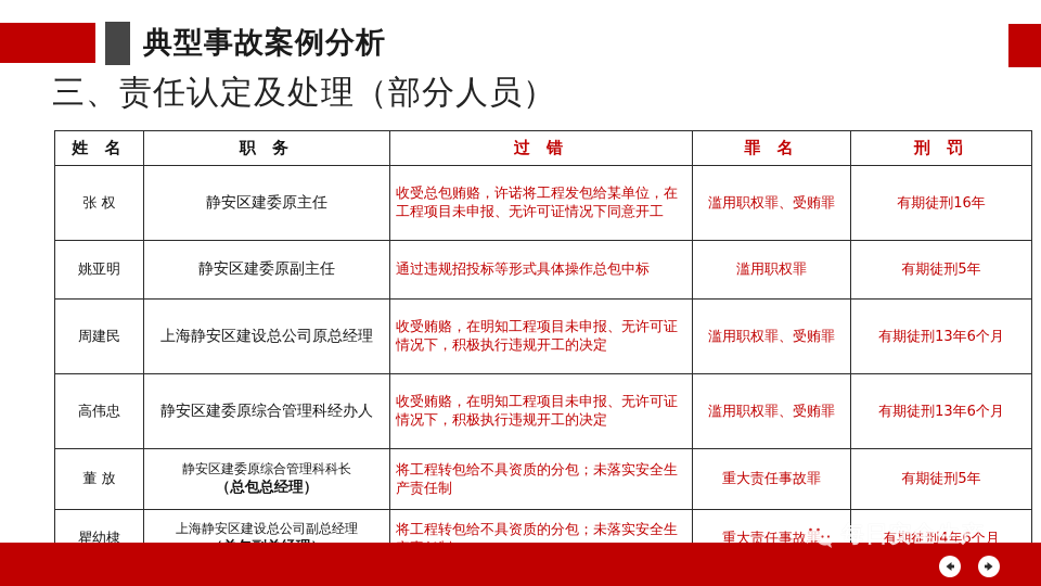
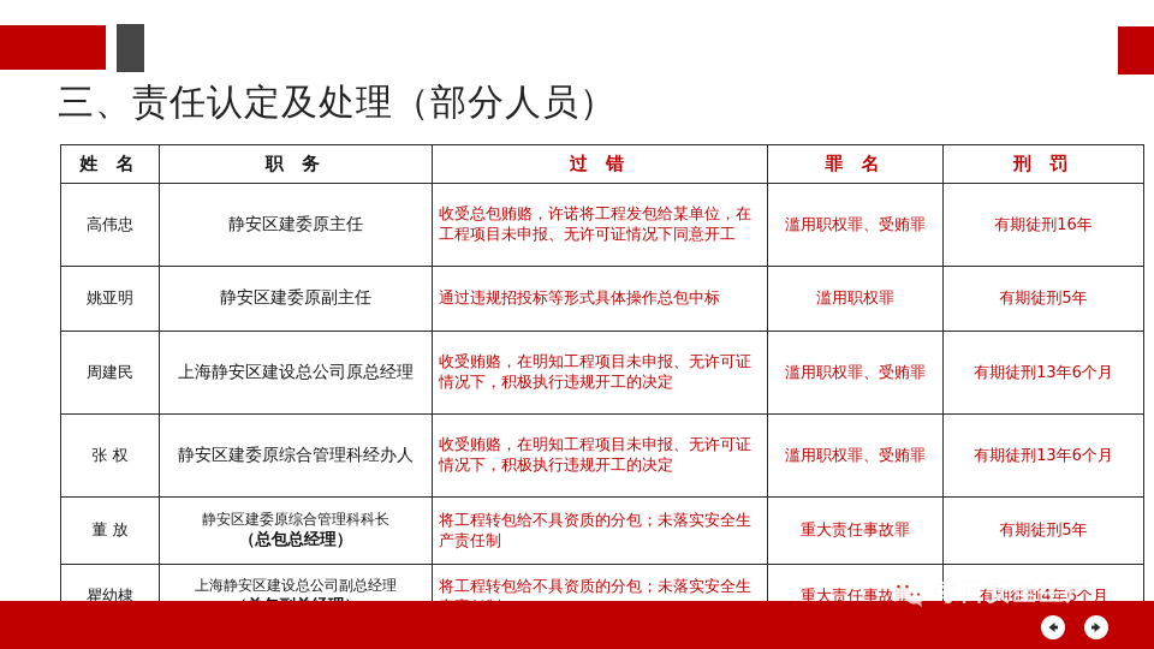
- 典型事故案例分析
  三、责任认定及处理（部分人员）
  姓 名	职 务	过 错	罪 名	刑 罚
- 张 权	静安区建委原主任	收受总包贿赂，许诺将工程发包给某单位，在工程项目未申报、无许可证情况下同意开工	滥用职权罪、受贿罪	有期徒刑16年
+ 高伟忠	静安区建委原主任	收受总包贿赂，许诺将工程发包给某单位，在工程项目未申报、无许可证情况下同意开工	滥用职权罪、受贿罪	有期徒刑16年
  姚亚明	静安区建委原副主任	通过违规招投标等形式具体操作总包中标	滥用职权罪	有期徒刑5年
  周建民	上海静安区建设总公司原总经理	收受贿赂，在明知工程项目未申报、无许可证情况下，积极执行违规开工的决定	滥用职权罪、受贿罪	有期徒刑13年6个月
- 高伟忠	静安区建委原综合管理科经办人	收受贿赂，在明知工程项目未申报、无许可证情况下，积极执行违规开工的决定	滥用职权罪、受贿罪	有期徒刑13年6个月
+ 张 权	静安区建委原综合管理科经办人	收受贿赂，在明知工程项目未申报、无许可证情况下，积极执行违规开工的决定	滥用职权罪、受贿罪	有期徒刑13年6个月
  董 放	静安区建委原综合管理科科长 （总包总经理）	将工程转包给不具资质的分包；未落实安全生产责任制	重大责任事故罪	有期徒刑5年
  瞿幼棣	上海静安区建设总公司副总经理	将工程转包给不具资质的分包；未落实安全生	重大责任事故罪	有期徒刑4年6个月
  每日安全生产
